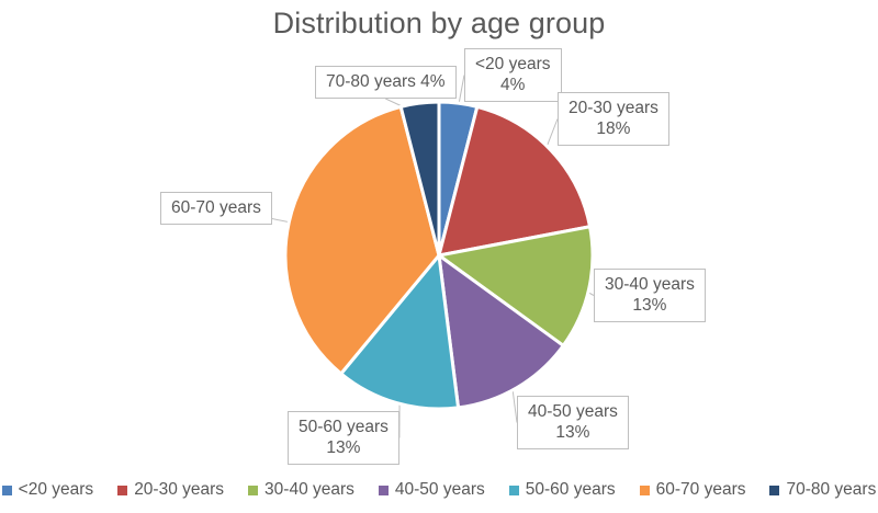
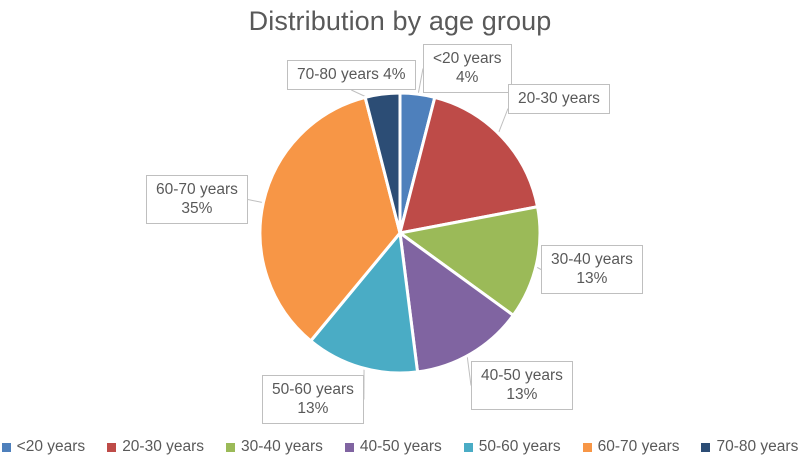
  Distribution by age group
  <20 years
  4%
  20-30 years
- 18%
  30-40 years
  13%
  40-50 years
  13%
  50-60 years
  13%
  60-70 years
+ 35%
  70-80 years 4%
  <20 years
  20-30 years
  30-40 years
  40-50 years
  50-60 years
  60-70 years
  70-80 years
